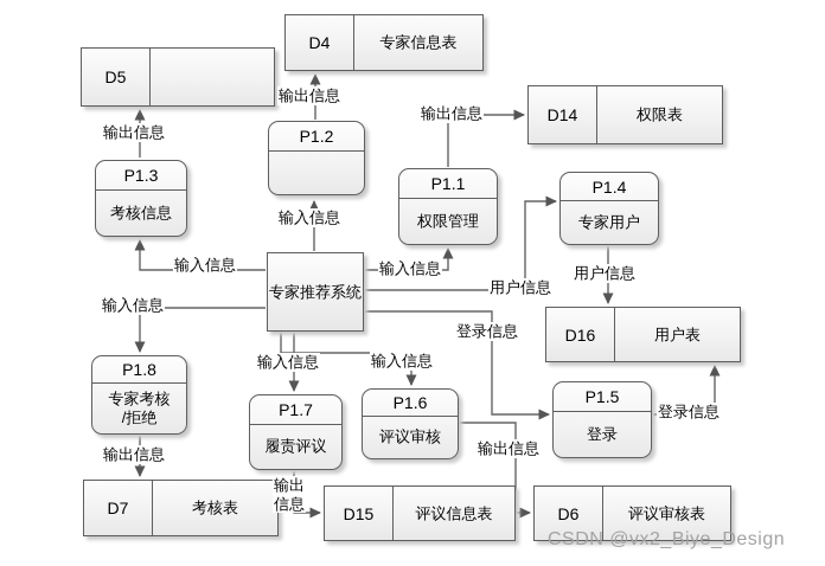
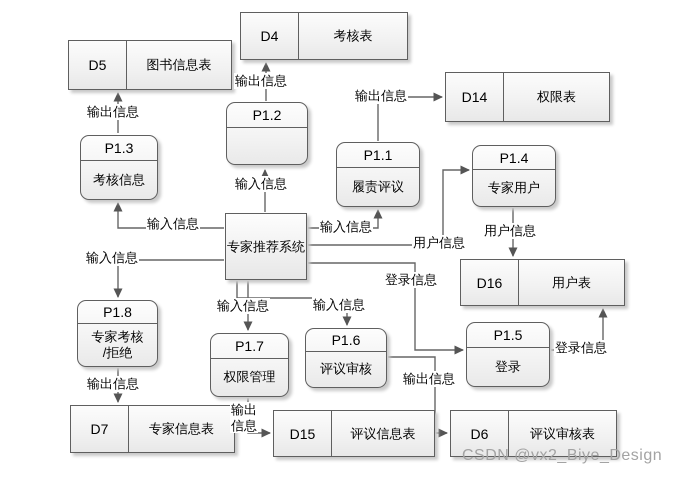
  专家推荐系统
  P1.3
  考核信息
  P1.2
  P1.1
- 权限管理
+ 履责评议
  P1.4
  专家用户
  P1.8
  专家考核
  /拒绝
  P1.7
- 履责评议
+ 权限管理
  P1.6
  评议审核
  P1.5
  登录
  D5
+ 图书信息表
  D4
- 专家信息表
+ 考核表
  D14
  权限表
  D16
  用户表
  D7
- 考核表
+ 专家信息表
  D15
  评议信息表
  D6
  评议审核表
  输出信息
  输出信息
  输入信息
  输入信息
  输入信息
  输入信息
  输入信息
  输入信息
  输出信息
  用户信息
  用户信息
  登录信息
  登录信息
  输出信息
  输出信息
  输出
  信息
  CSDN @vx2_Biye_Design
